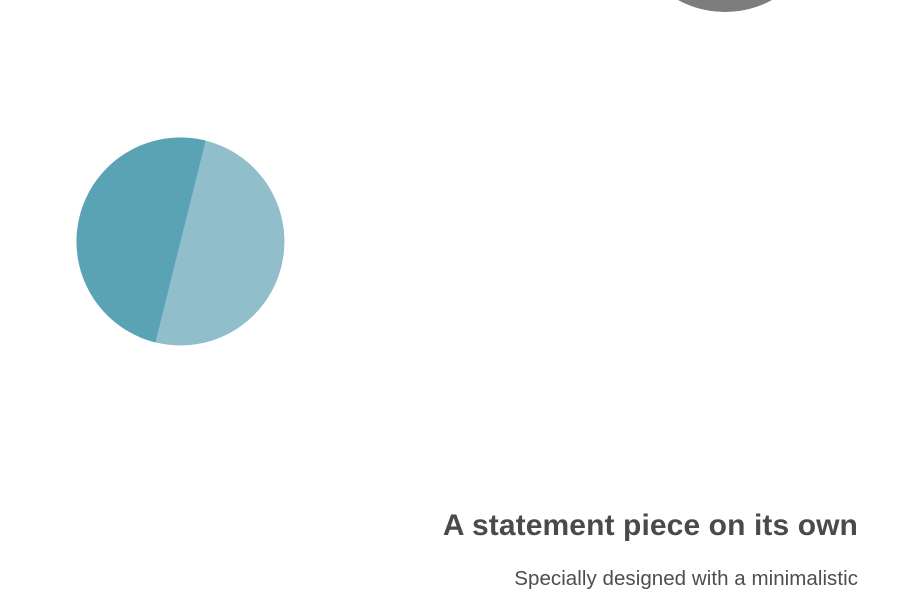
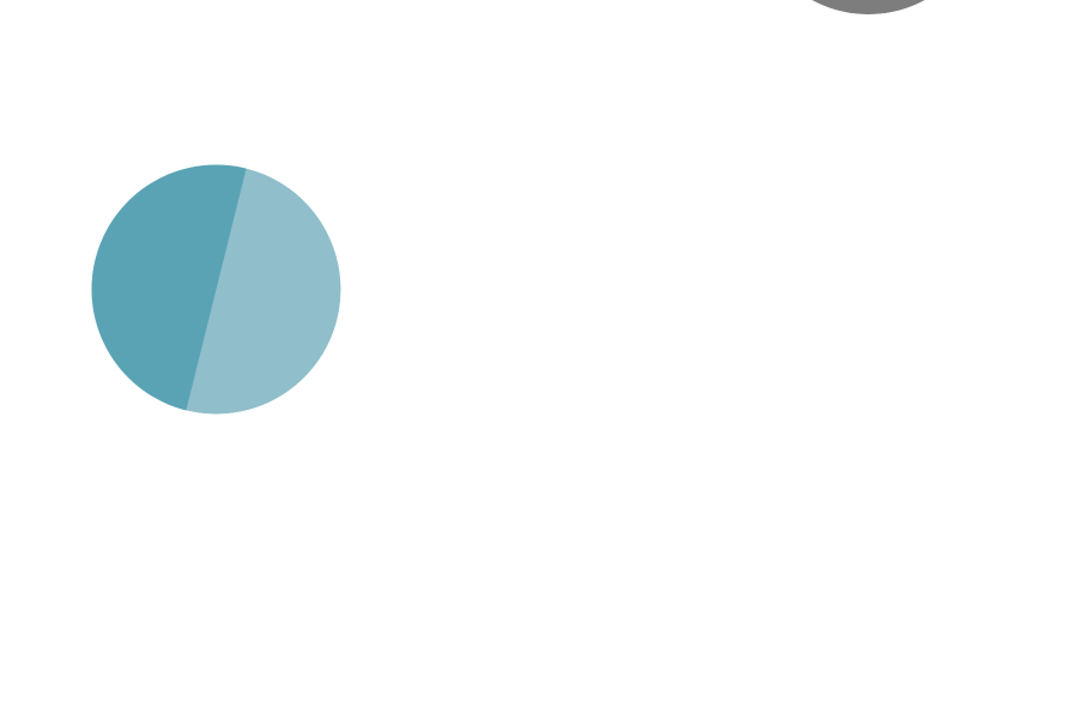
- A statement piece on its own
- Specially designed with a minimalistic
